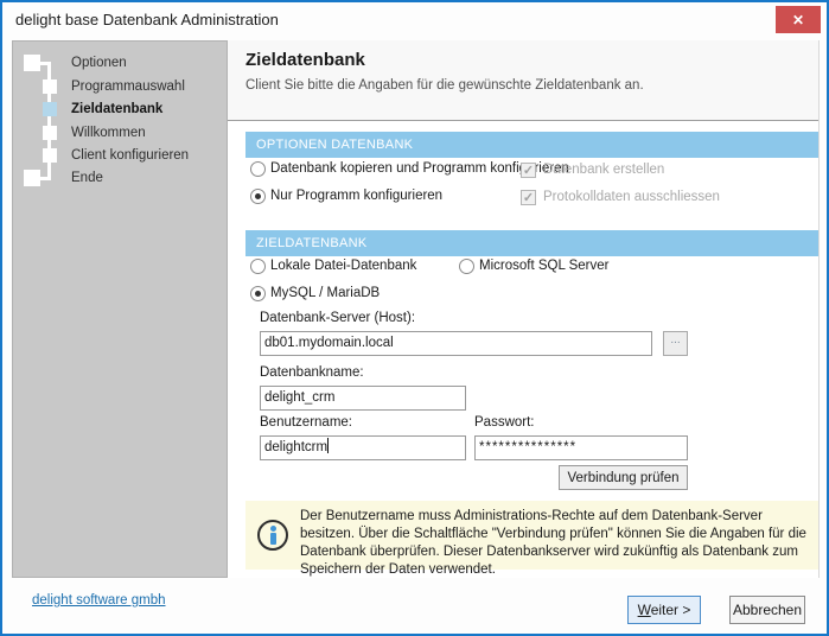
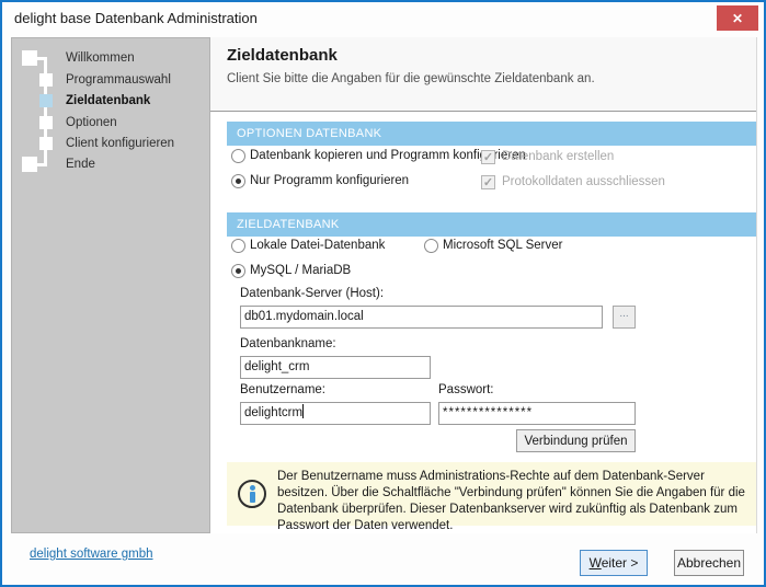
  delight base Datenbank Administration
  ✕
- Optionen
+ Willkommen
  Programmauswahl
  Zieldatenbank
- Willkommen
+ Optionen
  Client konfigurieren
  Ende
  Zieldatenbank
  Client Sie bitte die Angaben für die gewünschte Zieldatenbank an.
  OPTIONEN DATENBANK
  Datenbank kopieren und Programm konfirieren
  Nur Programm konfigurieren
  Datenbank erstellen
  Protokolldaten ausschliessen
  ZIELDATENBANK
  Lokale Datei-Datenbank
  Microsoft SQL Server
  MySQL / MariaDB
  Datenbank-Server (Host):
  db01.mydomain.local
  ...
  Datenbankname:
  delight_crm
  Benutzername:
  Passwort:
  delightcrm
  ***************
  Verbindung prüfen
- Der Benutzername muss Administrations-Rechte auf dem Datenbank-Server besitzen. Über die Schaltfläche "Verbindung prüfen" können Sie die Angaben für die Datenbank überprüfen. Dieser Datenbankserver wird zukünftig als Datenbank zum Speichern der Daten verwendet.
+ Der Benutzername muss Administrations-Rechte auf dem Datenbank-Server besitzen. Über die Schaltfläche "Verbindung prüfen" können Sie die Angaben für die Datenbank überprüfen. Dieser Datenbankserver wird zukünftig als Datenbank zum Passwort der Daten verwendet.
  delight software gmbh
  Weiter >
  Abbrechen
